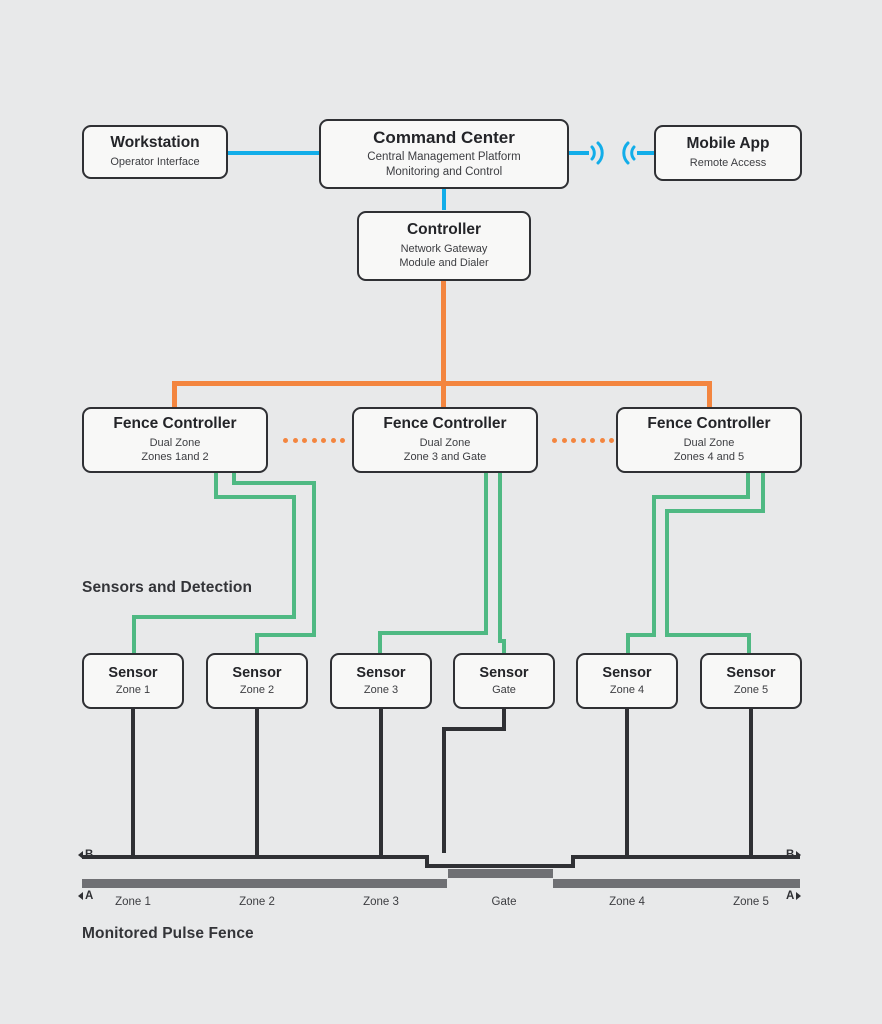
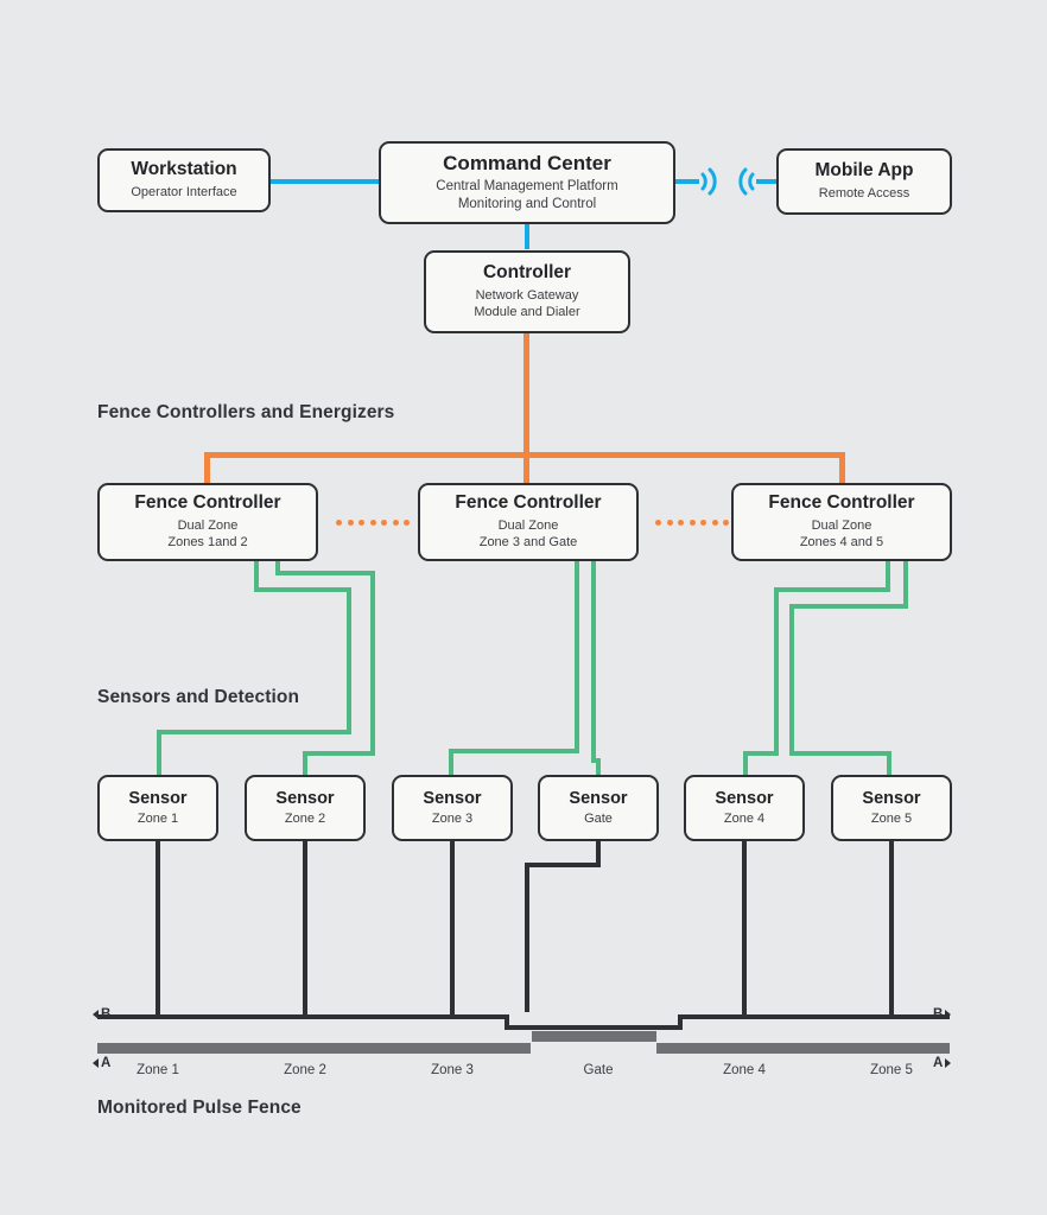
+ Fence Controllers and Energizers
  Sensors and Detection
  Monitored Pulse Fence
  Workstation
  Operator Interface
  Command Center
  Central Management Platform
  Monitoring and Control
  Mobile App
  Remote Access
  Controller
  Network Gateway
  Module and Dialer
  Fence Controller
  Dual Zone
  Zones 1and 2
  Fence Controller
  Dual Zone
  Zone 3 and Gate
  Fence Controller
  Dual Zone
  Zones 4 and 5
  Sensor
  Zone 1
  Sensor
  Zone 2
  Sensor
  Zone 3
  Sensor
  Gate
  Sensor
  Zone 4
  Sensor
  Zone 5
  B
  A
  B
  A
  Zone 1
  Zone 2
  Zone 3
  Gate
  Zone 4
  Zone 5
